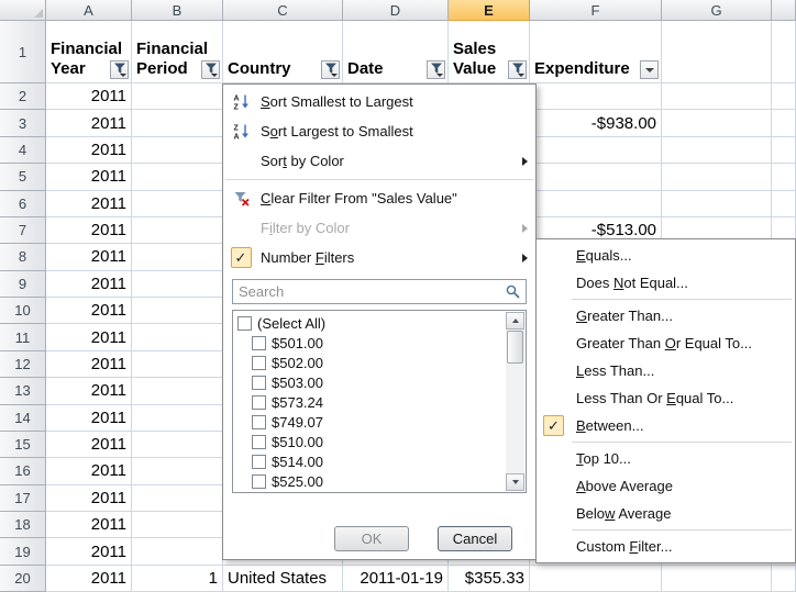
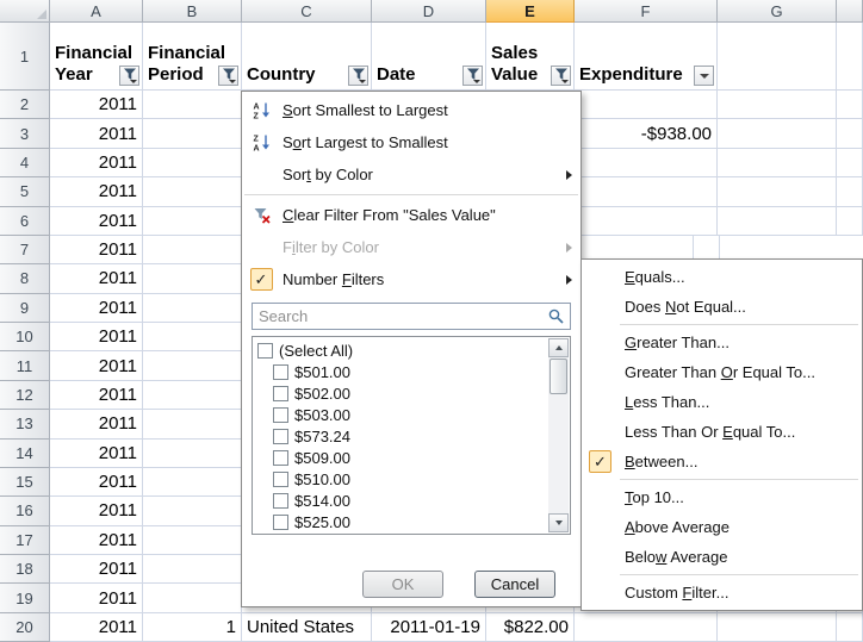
  A
  B
  C
  D
  E
  F
  G
  1
  Financial
  Year
  Financial
  Period
  Country
  Date
  Sales
  Value
  Expenditure
  2
  2011
  3
  2011
  -$938.00
  4
  2011
  5
  2011
  6
  2011
  7
  2011
- -$513.00
  8
  2011
  9
  2011
  10
  2011
  11
  2011
  12
  2011
  13
  2011
  14
  2011
  15
  2011
  16
  2011
  17
  2011
  18
  2011
  19
  2011
  20
  2011
  1
  United States
  2011-01-19
- $355.33
+ $822.00
  Sort Smallest to Largest
  Sort Largest to Smallest
  Sort by Color
  Clear Filter From "Sales Value"
  Filter by Color
  ✓
  Number Filters
  Search
  (Select All)
  $501.00
  $502.00
  $503.00
  $573.24
- $749.07
+ $509.00
  $510.00
  $514.00
  $525.00
  OK
  Cancel
  Equals...
  Does Not Equal...
  Greater Than...
  Greater Than Or Equal To...
  Less Than...
  Less Than Or Equal To...
  ✓
  Between...
  Top 10...
  Above Average
  Below Average
  Custom Filter...
